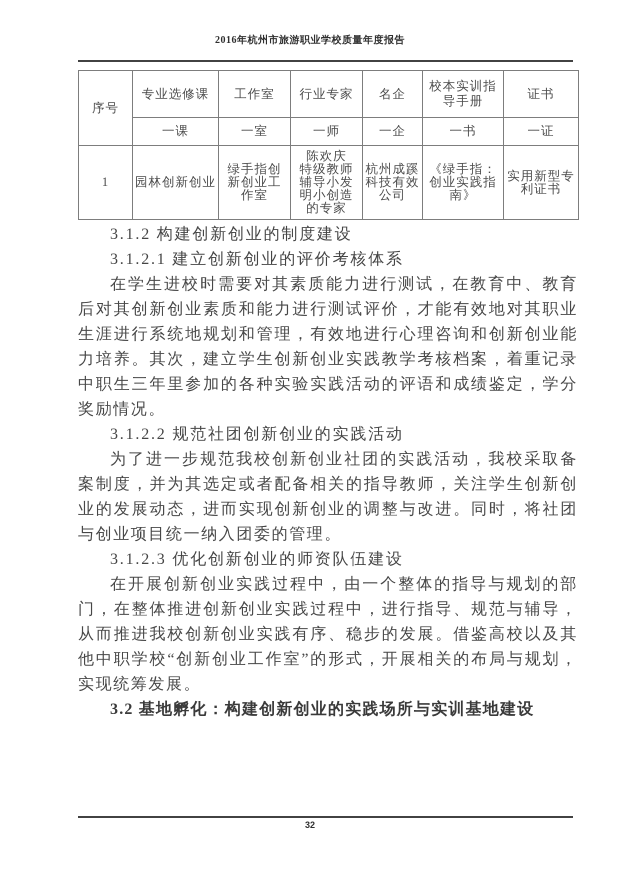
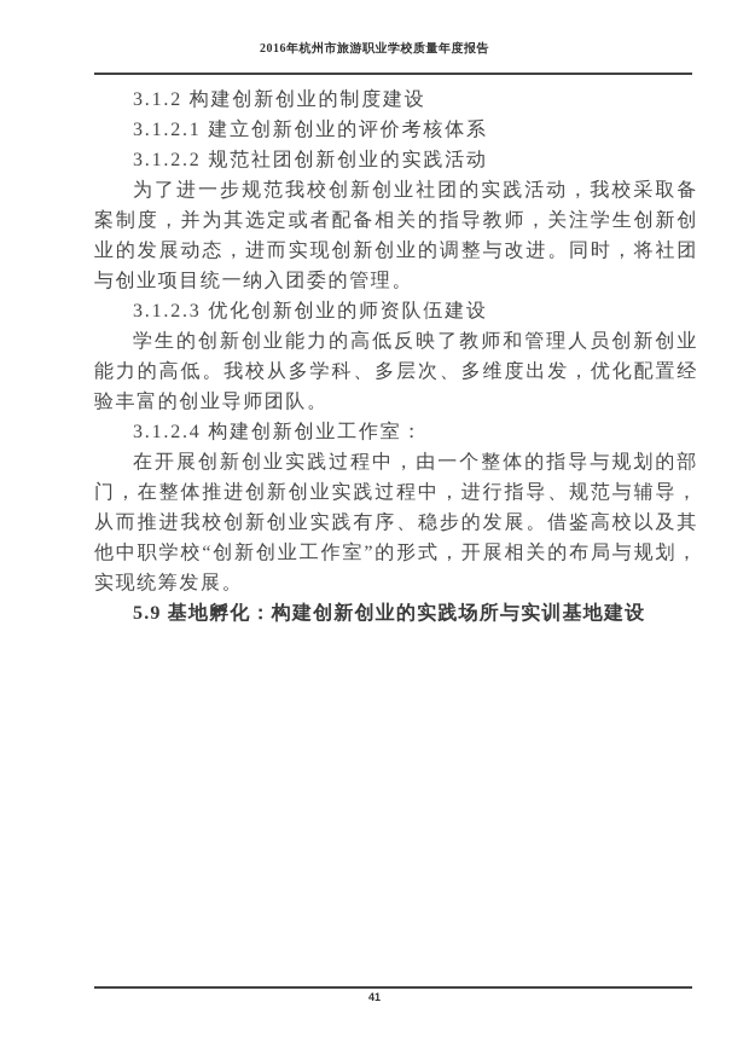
  2016年杭州市旅游职业学校质量年度报告
- 序号	专业选修课	工作室	行业专家	名企	校本实训指导手册	证书
- 一课	一室	一师	一企	一书	一证
- 1	园林创新创业	绿手指创新创业工作室	陈欢庆 特级教师辅导小发明小创造的专家	杭州成蹊科技有效公司	《绿手指：创业实践指南》	实用新型专利证书
  3.1.2 构建创新创业的制度建设
  3.1.2.1 建立创新创业的评价考核体系
- 在学生进校时需要对其素质能力进行测试，在教育中、教育后对其创新创业素质和能力进行测试评价，才能有效地对其职业生涯进行系统地规划和管理，有效地进行心理咨询和创新创业能力培养。其次，建立学生创新创业实践教学考核档案，着重记录中职生三年里参加的各种实验实践活动的评语和成绩鉴定，学分奖励情况。
  3.1.2.2 规范社团创新创业的实践活动
  为了进一步规范我校创新创业社团的实践活动，我校采取备案制度，并为其选定或者配备相关的指导教师，关注学生创新创业的发展动态，进而实现创新创业的调整与改进。同时，将社团与创业项目统一纳入团委的管理。
  3.1.2.3 优化创新创业的师资队伍建设
+ 学生的创新创业能力的高低反映了教师和管理人员创新创业能力的高低。我校从多学科、多层次、多维度出发，优化配置经验丰富的创业导师团队。
+ 3.1.2.4 构建创新创业工作室：
  在开展创新创业实践过程中，由一个整体的指导与规划的部门，在整体推进创新创业实践过程中，进行指导、规范与辅导，从而推进我校创新创业实践有序、稳步的发展。借鉴高校以及其他中职学校“创新创业工作室”的形式，开展相关的布局与规划，实现统筹发展。
- 3.2 基地孵化：构建创新创业的实践场所与实训基地建设
+ 5.9 基地孵化：构建创新创业的实践场所与实训基地建设
- 32
+ 41
